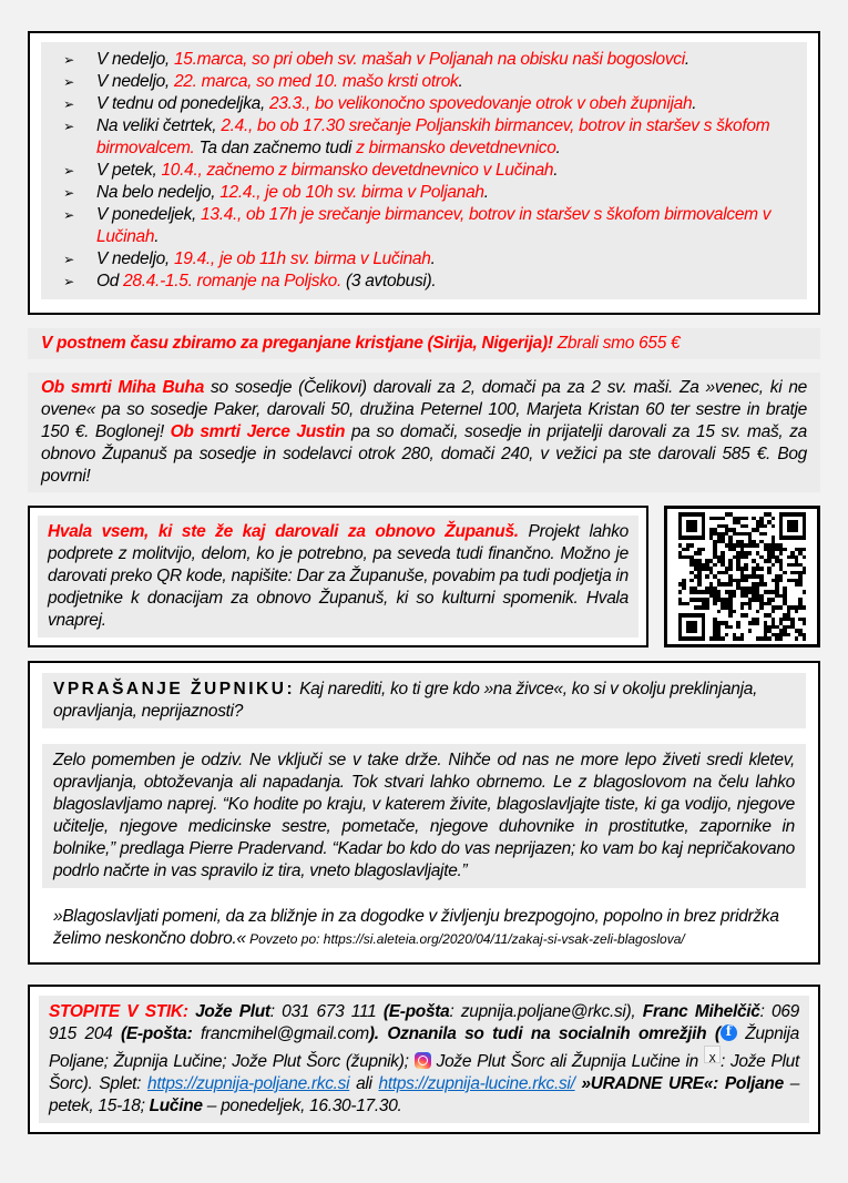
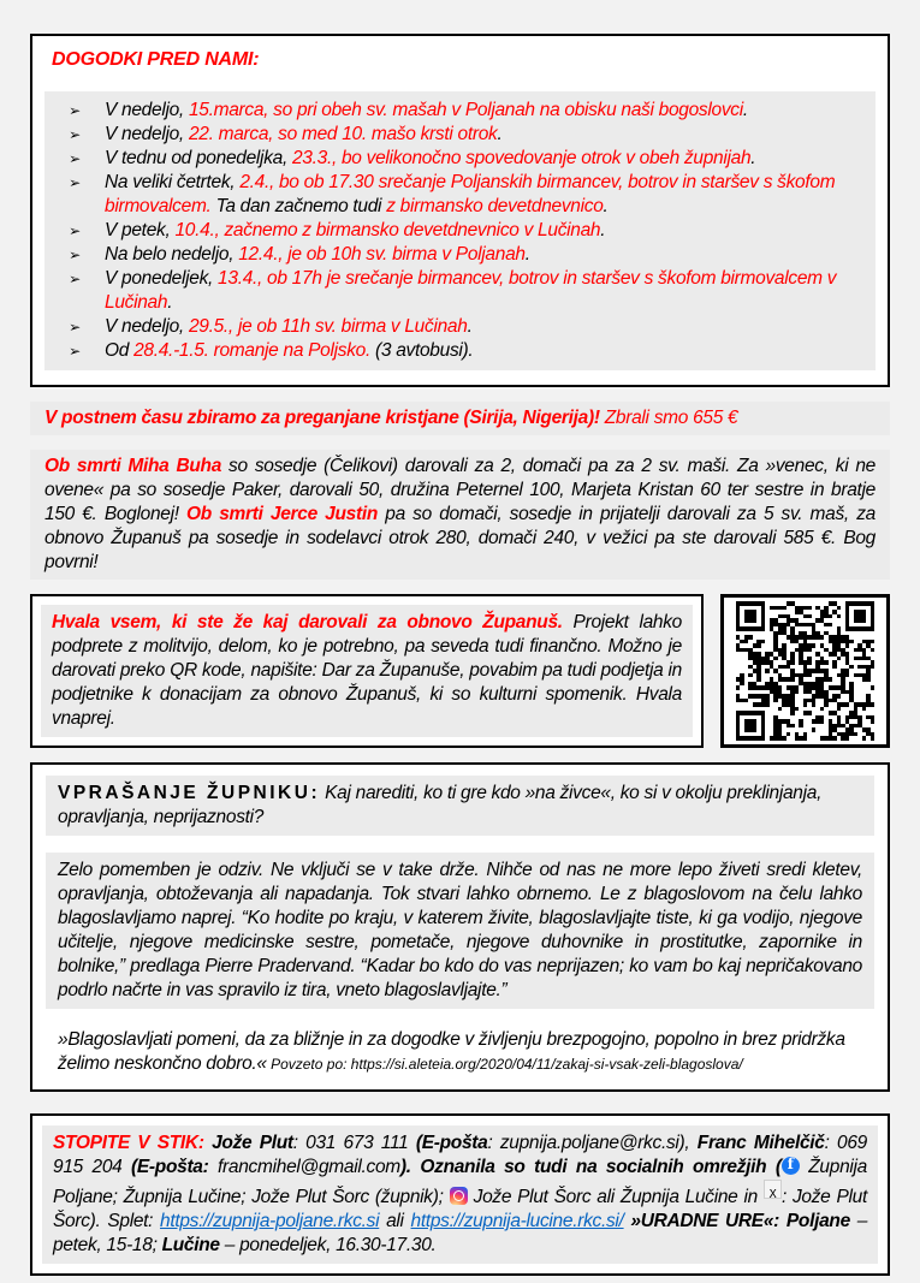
+ DOGODKI PRED NAMI:
  ➢
  V nedeljo, 15.marca, so pri obeh sv. mašah v Poljanah na obisku naši bogoslovci.
  ➢
  V nedeljo, 22. marca, so med 10. mašo krsti otrok.
  ➢
  V tednu od ponedeljka, 23.3., bo velikonočno spovedovanje otrok v obeh župnijah.
  ➢
  Na veliki četrtek, 2.4., bo ob 17.30 srečanje Poljanskih birmancev, botrov in staršev s škofom birmovalcem. Ta dan začnemo tudi z birmansko devetdnevnico.
  ➢
  V petek, 10.4., začnemo z birmansko devetdnevnico v Lučinah.
  ➢
  Na belo nedeljo, 12.4., je ob 10h sv. birma v Poljanah.
  ➢
  V ponedeljek, 13.4., ob 17h je srečanje birmancev, botrov in staršev s škofom birmovalcem v Lučinah.
  ➢
- V nedeljo, 19.4., je ob 11h sv. birma v Lučinah.
+ V nedeljo, 29.5., je ob 11h sv. birma v Lučinah.
  ➢
  Od 28.4.-1.5. romanje na Poljsko. (3 avtobusi).
  V postnem času zbiramo za preganjane kristjane (Sirija, Nigerija)! Zbrali smo 655 €
- Ob smrti Miha Buha so sosedje (Čelikovi) darovali za 2, domači pa za 2 sv. maši. Za »venec, ki ne ovene« pa so sosedje Paker, darovali 50, družina Peternel 100, Marjeta Kristan 60 ter sestre in bratje 150 €. Boglonej! Ob smrti Jerce Justin pa so domači, sosedje in prijatelji darovali za 15 sv. maš, za obnovo Županuš pa sosedje in sodelavci otrok 280, domači 240, v vežici pa ste darovali 585 €. Bog povrni!
+ Ob smrti Miha Buha so sosedje (Čelikovi) darovali za 2, domači pa za 2 sv. maši. Za »venec, ki ne ovene« pa so sosedje Paker, darovali 50, družina Peternel 100, Marjeta Kristan 60 ter sestre in bratje 150 €. Boglonej! Ob smrti Jerce Justin pa so domači, sosedje in prijatelji darovali za 5 sv. maš, za obnovo Županuš pa sosedje in sodelavci otrok 280, domači 240, v vežici pa ste darovali 585 €. Bog povrni!
  Hvala vsem, ki ste že kaj darovali za obnovo Županuš. Projekt lahko podprete z molitvijo, delom, ko je potrebno, pa seveda tudi finančno. Možno je darovati preko QR kode, napišite: Dar za Županuše, povabim pa tudi podjetja in podjetnike k donacijam za obnovo Županuš, ki so kulturni spomenik. Hvala vnaprej.
  VPRAŠANJE ŽUPNIKU: Kaj narediti, ko ti gre kdo »na živce«, ko si v okolju preklinjanja, opravljanja, neprijaznosti?
  Zelo pomemben je odziv. Ne vključi se v take drže. Nihče od nas ne more lepo živeti sredi kletev, opravljanja, obtoževanja ali napadanja. Tok stvari lahko obrnemo. Le z blagoslovom na čelu lahko blagoslavljamo naprej. “Ko hodite po kraju, v katerem živite, blagoslavljajte tiste, ki ga vodijo, njegove učitelje, njegove medicinske sestre, pometače, njegove duhovnike in prostitutke, zapornike in bolnike,” predlaga Pierre Pradervand. “Kadar bo kdo do vas neprijazen; ko vam bo kaj nepričakovano podrlo načrte in vas spravilo iz tira, vneto blagoslavljajte.”
  »Blagoslavljati pomeni, da za bližnje in za dogodke v življenju brezpogojno, popolno in brez pridržka želimo neskončno dobro.« Povzeto po: https://si.aleteia.org/2020/04/11/zakaj-si-vsak-zeli-blagoslova/
  STOPITE V STIK: Jože Plut: 031 673 111 (E-pošta: zupnija.poljane@rkc.si), Franc Mihelčič: 069 915 204 (E-pošta: francmihel@gmail.com). Oznanila so tudi na socialnih omrežjih ( Župnija Poljane; Župnija Lučine; Jože Plut Šorc (župnik); Jože Plut Šorc ali Župnija Lučine in : Jože Plut Šorc). Splet: https://zupnija-poljane.rkc.si ali https://zupnija-lucine.rkc.si/ »URADNE URE«: Poljane – petek, 15-18; Lučine – ponedeljek, 16.30-17.30.
